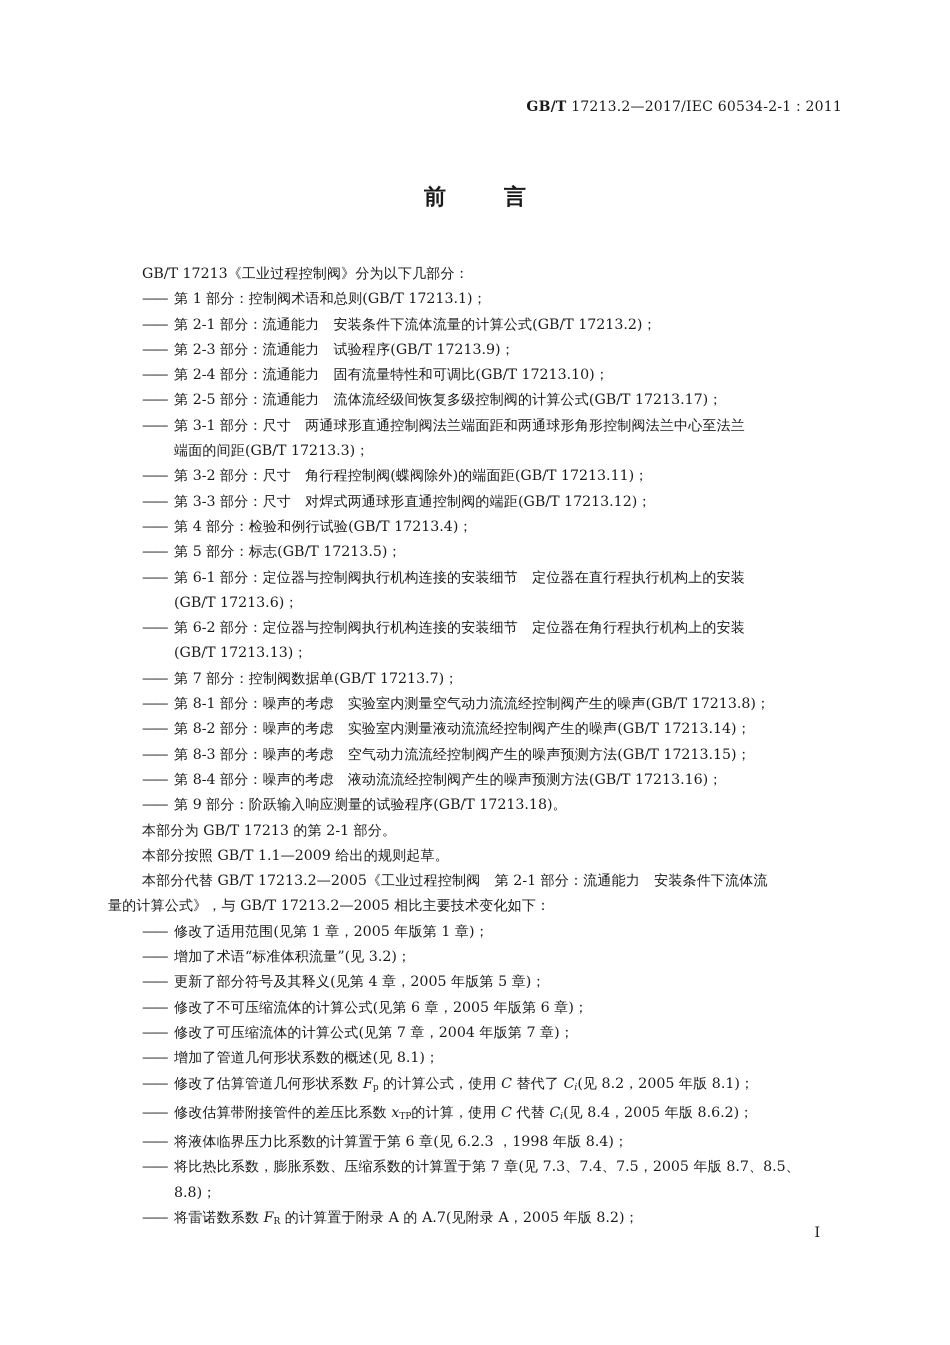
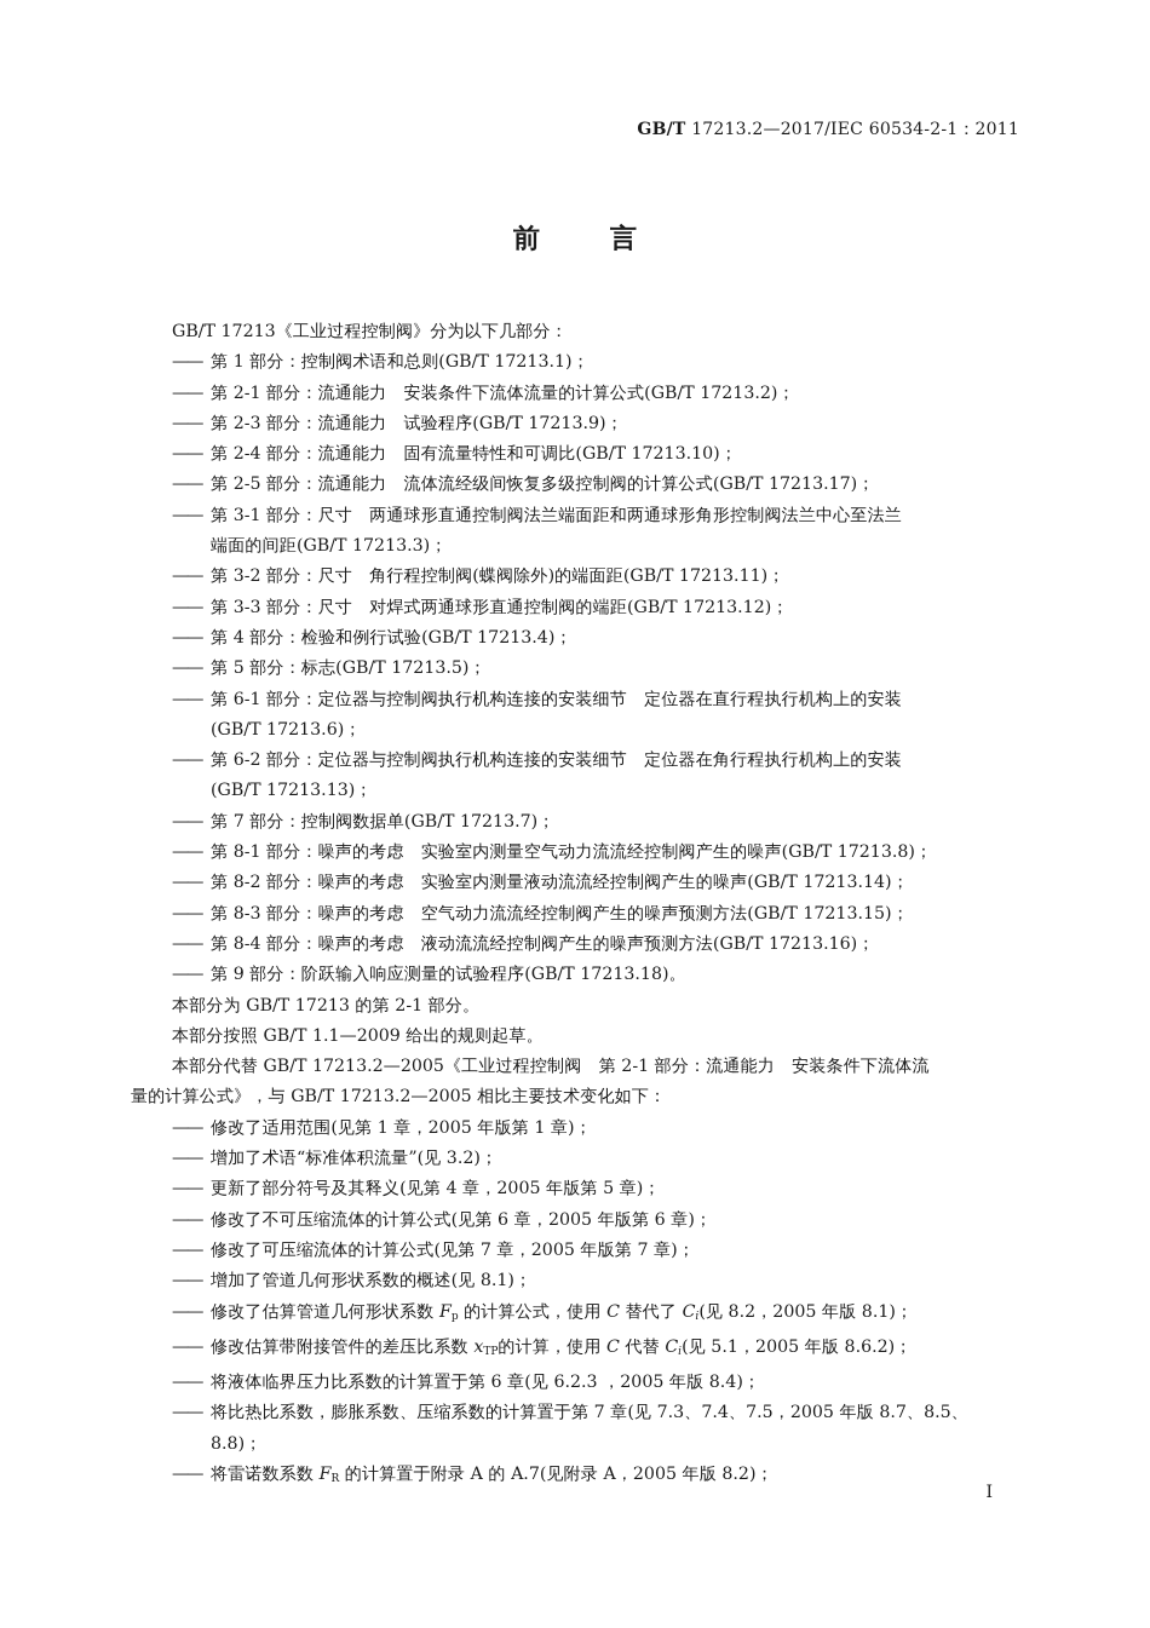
  GB/T 17213.2—2017/IEC 60534-2-1：2011
  前言
  GB/T 17213《工业过程控制阀》分为以下几部分：
  —— 第 1 部分：控制阀术语和总则(GB/T 17213.1)；
  —— 第 2-1 部分：流通能力 安装条件下流体流量的计算公式(GB/T 17213.2)；
  —— 第 2-3 部分：流通能力 试验程序(GB/T 17213.9)；
  —— 第 2-4 部分：流通能力 固有流量特性和可调比(GB/T 17213.10)；
  —— 第 2-5 部分：流通能力 流体流经级间恢复多级控制阀的计算公式(GB/T 17213.17)；
  —— 第 3-1 部分：尺寸 两通球形直通控制阀法兰端面距和两通球形角形控制阀法兰中心至法兰
  端面的间距(GB/T 17213.3)；
  —— 第 3-2 部分：尺寸 角行程控制阀(蝶阀除外)的端面距(GB/T 17213.11)；
  —— 第 3-3 部分：尺寸 对焊式两通球形直通控制阀的端距(GB/T 17213.12)；
  —— 第 4 部分：检验和例行试验(GB/T 17213.4)；
  —— 第 5 部分：标志(GB/T 17213.5)；
  —— 第 6-1 部分：定位器与控制阀执行机构连接的安装细节 定位器在直行程执行机构上的安装
  (GB/T 17213.6)；
  —— 第 6-2 部分：定位器与控制阀执行机构连接的安装细节 定位器在角行程执行机构上的安装
  (GB/T 17213.13)；
  —— 第 7 部分：控制阀数据单(GB/T 17213.7)；
  —— 第 8-1 部分：噪声的考虑 实验室内测量空气动力流流经控制阀产生的噪声(GB/T 17213.8)；
  —— 第 8-2 部分：噪声的考虑 实验室内测量液动流流经控制阀产生的噪声(GB/T 17213.14)；
  —— 第 8-3 部分：噪声的考虑 空气动力流流经控制阀产生的噪声预测方法(GB/T 17213.15)；
  —— 第 8-4 部分：噪声的考虑 液动流流经控制阀产生的噪声预测方法(GB/T 17213.16)；
  —— 第 9 部分：阶跃输入响应测量的试验程序(GB/T 17213.18)。
  本部分为 GB/T 17213 的第 2-1 部分。
  本部分按照 GB/T 1.1—2009 给出的规则起草。
  本部分代替 GB/T 17213.2—2005《工业过程控制阀 第 2-1 部分：流通能力 安装条件下流体流
  量的计算公式》，与 GB/T 17213.2—2005 相比主要技术变化如下：
  —— 修改了适用范围(见第 1 章，2005 年版第 1 章)；
  —— 增加了术语“标准体积流量”(见 3.2)；
  —— 更新了部分符号及其释义(见第 4 章，2005 年版第 5 章)；
  —— 修改了不可压缩流体的计算公式(见第 6 章，2005 年版第 6 章)；
- —— 修改了可压缩流体的计算公式(见第 7 章，2004 年版第 7 章)；
+ —— 修改了可压缩流体的计算公式(见第 7 章，2005 年版第 7 章)；
  —— 增加了管道几何形状系数的概述(见 8.1)；
  —— 修改了估算管道几何形状系数 Fp 的计算公式，使用 C 替代了 Ci(见 8.2，2005 年版 8.1)；
- —— 修改估算带附接管件的差压比系数 xTP的计算，使用 C 代替 Ci(见 8.4，2005 年版 8.6.2)；
+ —— 修改估算带附接管件的差压比系数 xTP的计算，使用 C 代替 Ci(见 5.1，2005 年版 8.6.2)；
- —— 将液体临界压力比系数的计算置于第 6 章(见 6.2.3 ，1998 年版 8.4)；
+ —— 将液体临界压力比系数的计算置于第 6 章(见 6.2.3 ，2005 年版 8.4)；
  —— 将比热比系数，膨胀系数、压缩系数的计算置于第 7 章(见 7.3、7.4、7.5，2005 年版 8.7、8.5、
  8.8)；
  —— 将雷诺数系数 FR 的计算置于附录 A 的 A.7(见附录 A，2005 年版 8.2)；
  I
